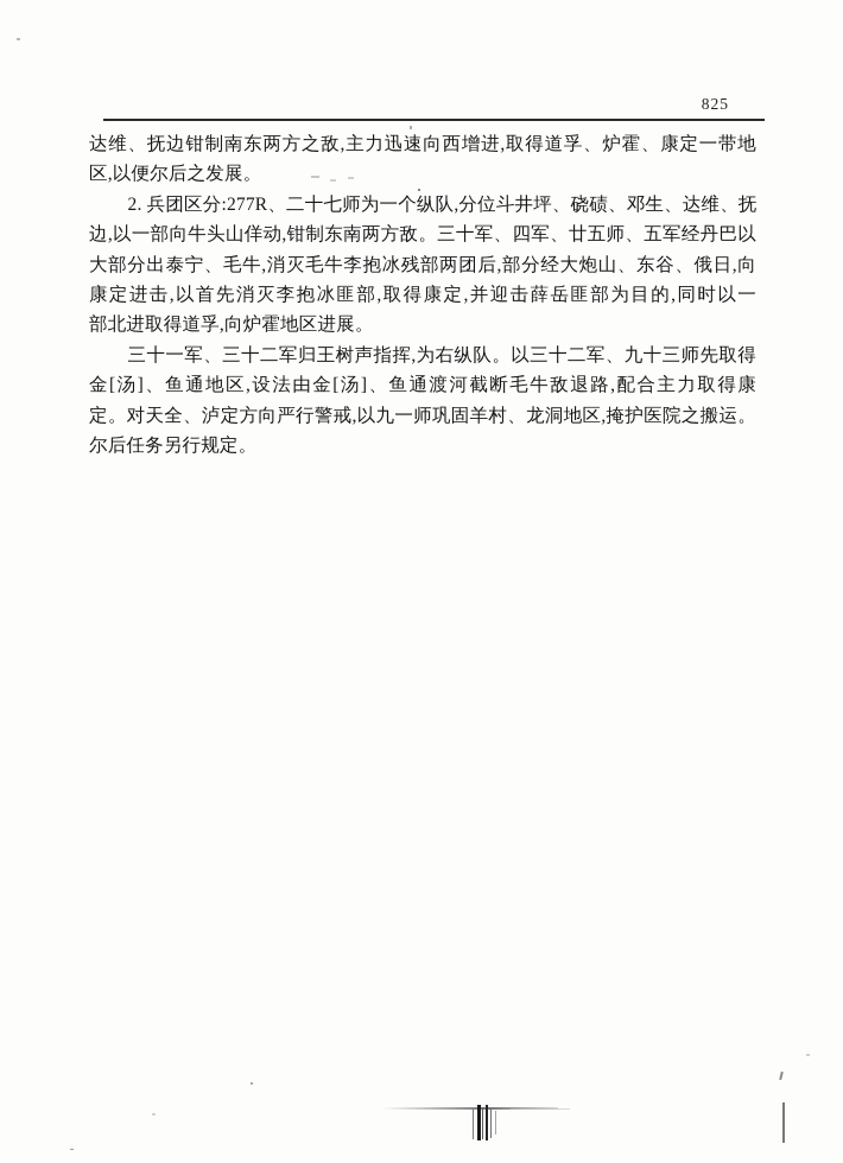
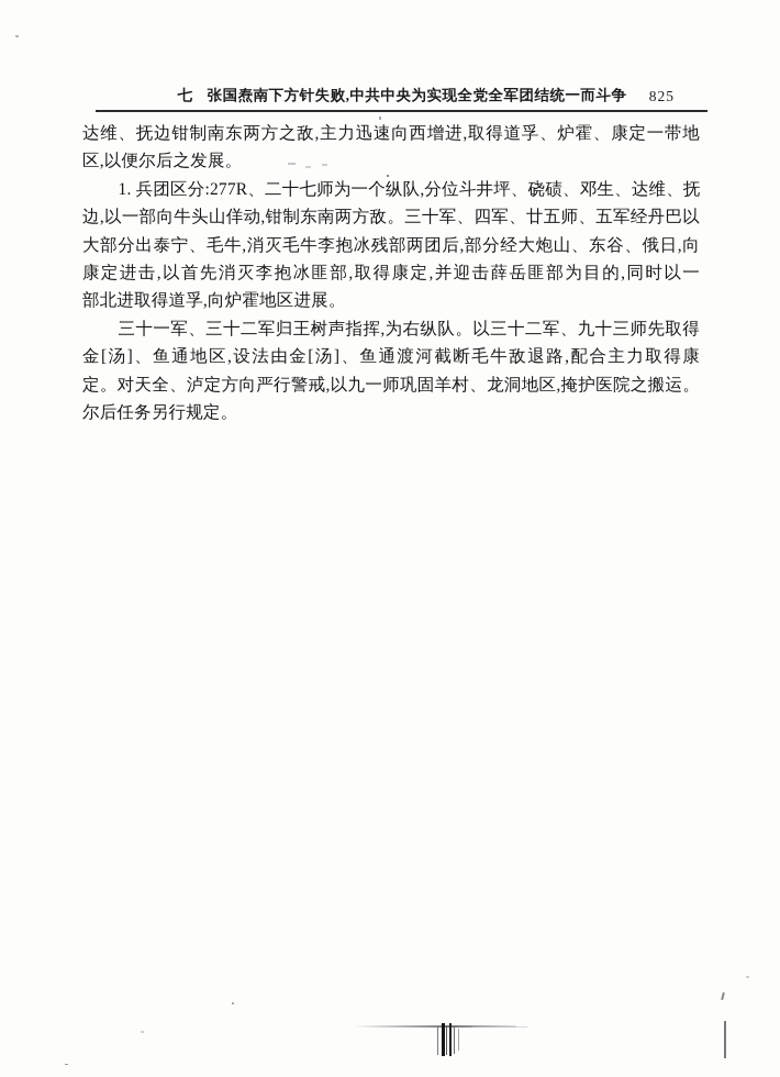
+ 七 张国焘南下方针失败,中共中央为实现全党全军团结统一而斗争
  825
  达维、抚边钳制南东两方之敌,主力迅速向西增进,取得道孚、炉霍、康定一带地
  区,以便尔后之发展。
- 2. 兵团区分:277R、二十七师为一个纵队,分位斗井坪、硗碛、邓生、达维、抚
+ 1. 兵团区分:277R、二十七师为一个纵队,分位斗井坪、硗碛、邓生、达维、抚
  边,以一部向牛头山佯动,钳制东南两方敌。三十军、四军、廿五师、五军经丹巴以
  大部分出泰宁、毛牛,消灭毛牛李抱冰残部两团后,部分经大炮山、东谷、俄日,向
  康定进击,以首先消灭李抱冰匪部,取得康定,并迎击薛岳匪部为目的,同时以一
  部北进取得道孚,向炉霍地区进展。
  三十一军、三十二军归王树声指挥,为右纵队。以三十二军、九十三师先取得
  金[汤]、鱼通地区,设法由金[汤]、鱼通渡河截断毛牛敌退路,配合主力取得康
  定。对天全、泸定方向严行警戒,以九一师巩固羊村、龙洞地区,掩护医院之搬运。
  尔后任务另行规定。
